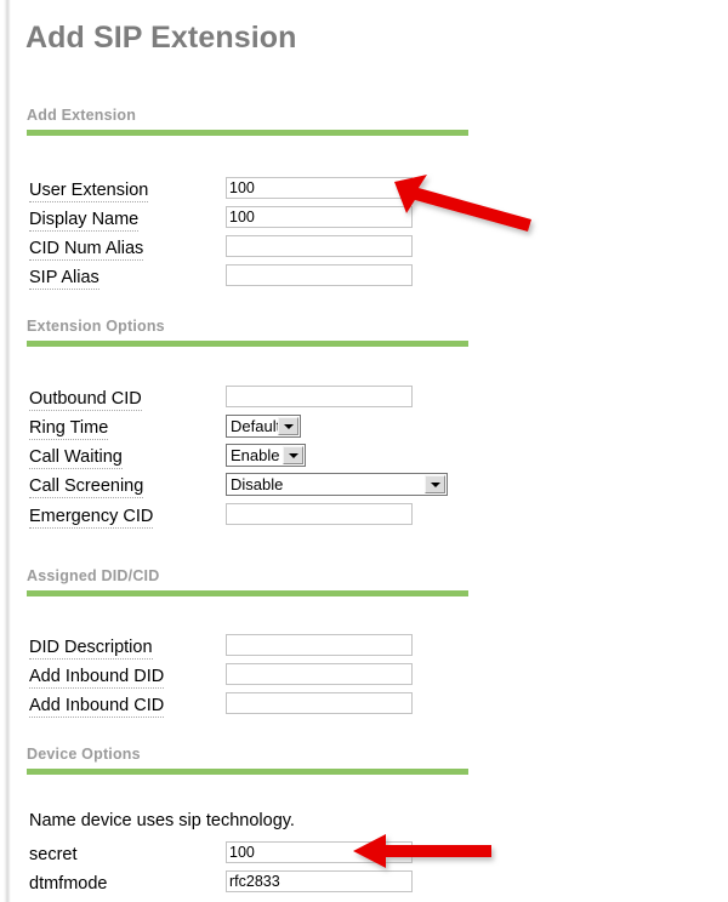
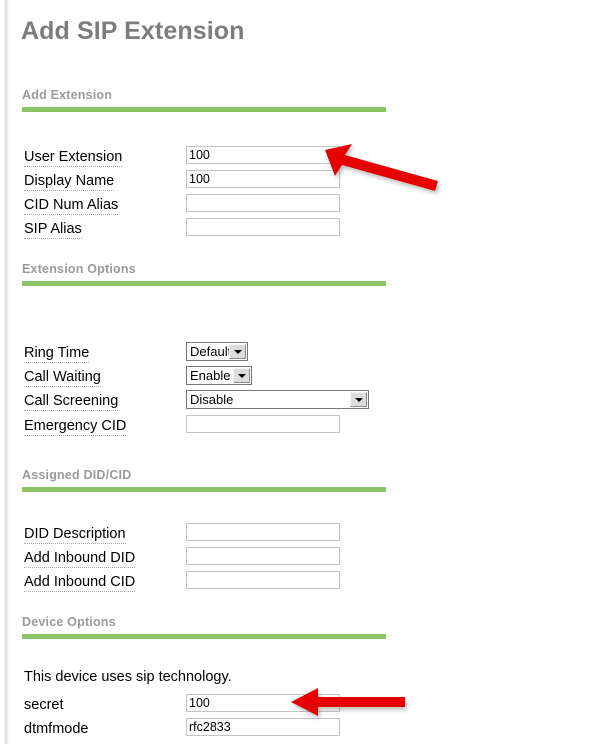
  Add SIP Extension
  Add Extension
  User Extension
  100
  Display Name
  100
  CID Num Alias
  SIP Alias
  Extension Options
- Outbound CID
  Ring Time
  Defaul
  Call Waiting
  Enable
  Call Screening
  Disable
  Emergency CID
  Assigned DID/CID
  DID Description
  Add Inbound DID
  Add Inbound CID
  Device Options
- Name device uses sip technology.
+ This device uses sip technology.
  secret
  100
  dtmfmode
  rfc2833
